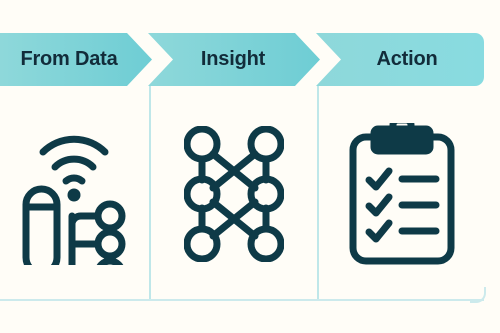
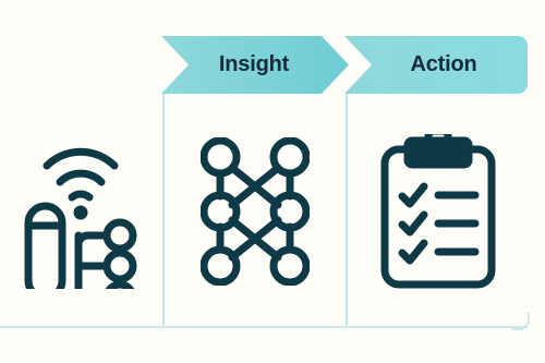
- From Data
  Insight
  Action
